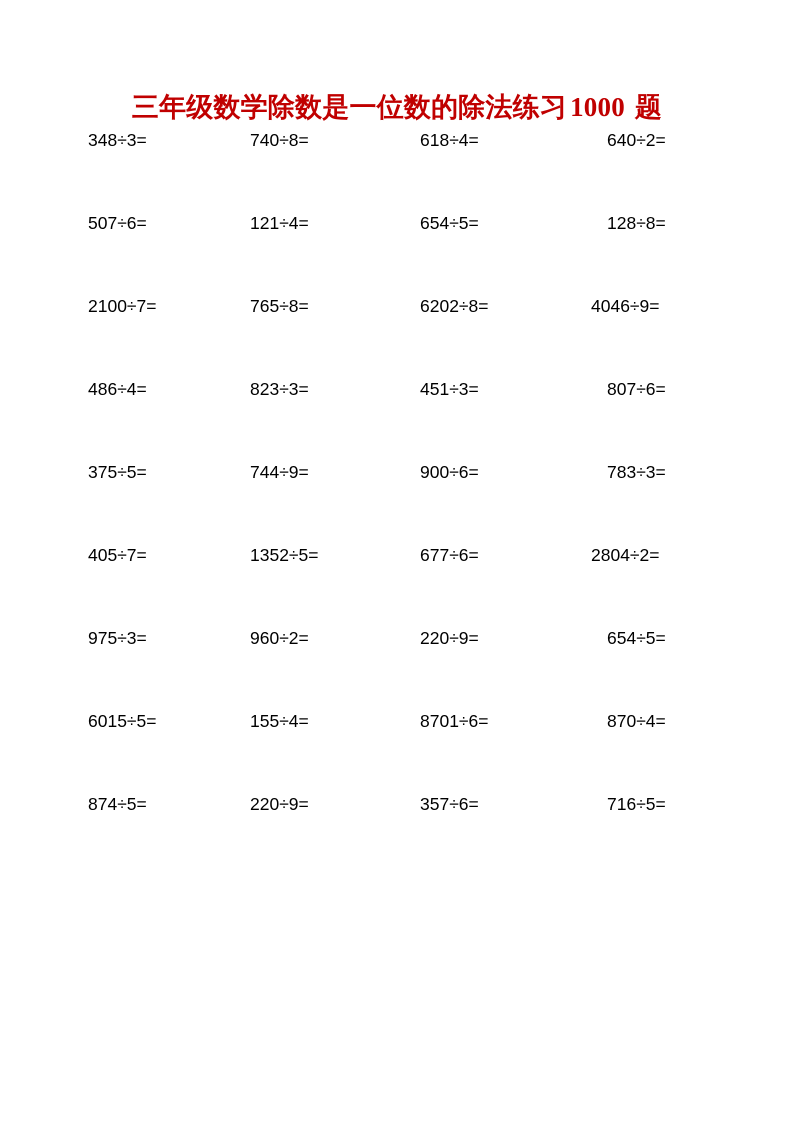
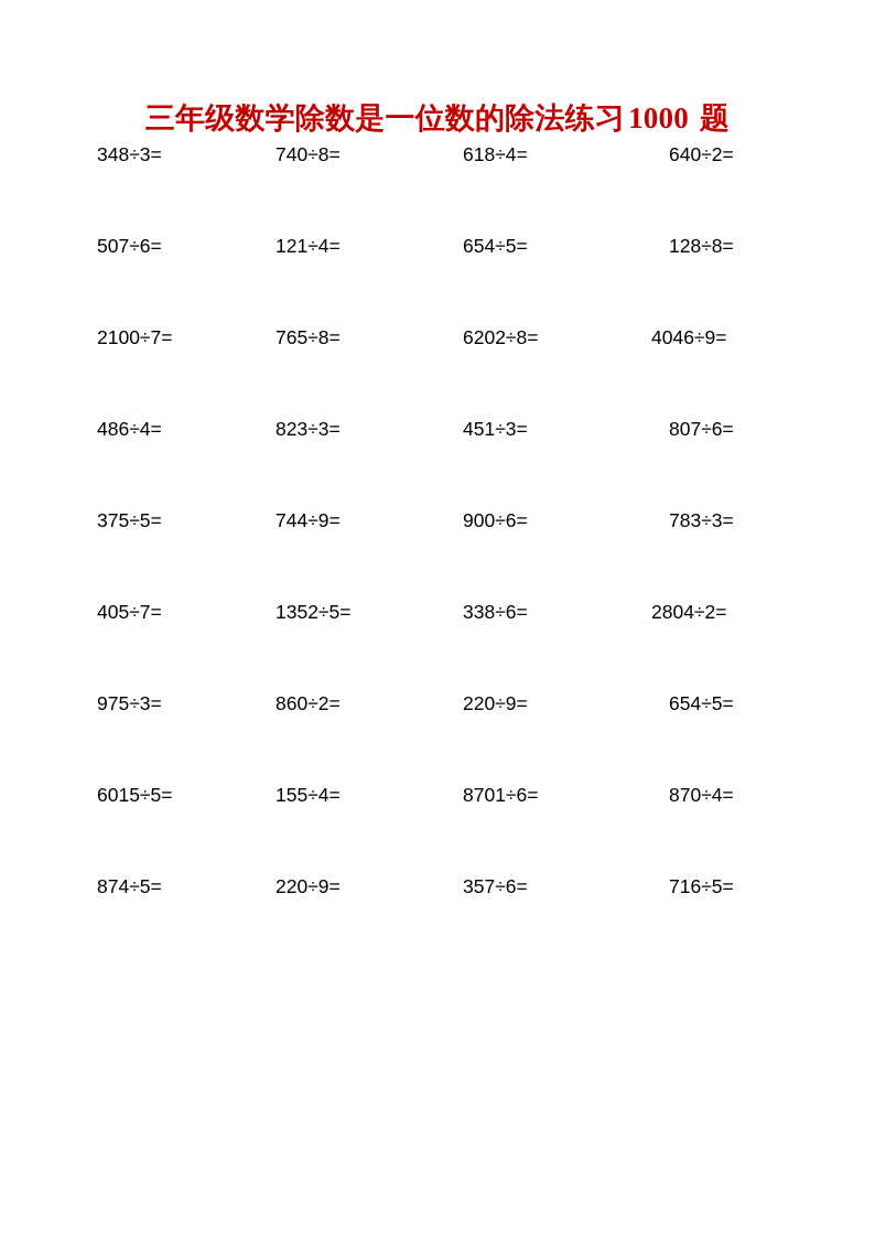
  三年级数学除数是一位数的除法练习1000 题
  348÷3=
  740÷8=
  618÷4=
  640÷2=
  507÷6=
  121÷4=
  654÷5=
  128÷8=
  2100÷7=
  765÷8=
  6202÷8=
  4046÷9=
  486÷4=
  823÷3=
  451÷3=
  807÷6=
  375÷5=
  744÷9=
  900÷6=
  783÷3=
  405÷7=
  1352÷5=
- 677÷6=
+ 338÷6=
  2804÷2=
  975÷3=
- 960÷2=
+ 860÷2=
  220÷9=
  654÷5=
  6015÷5=
  155÷4=
  8701÷6=
  870÷4=
  874÷5=
  220÷9=
  357÷6=
  716÷5=
